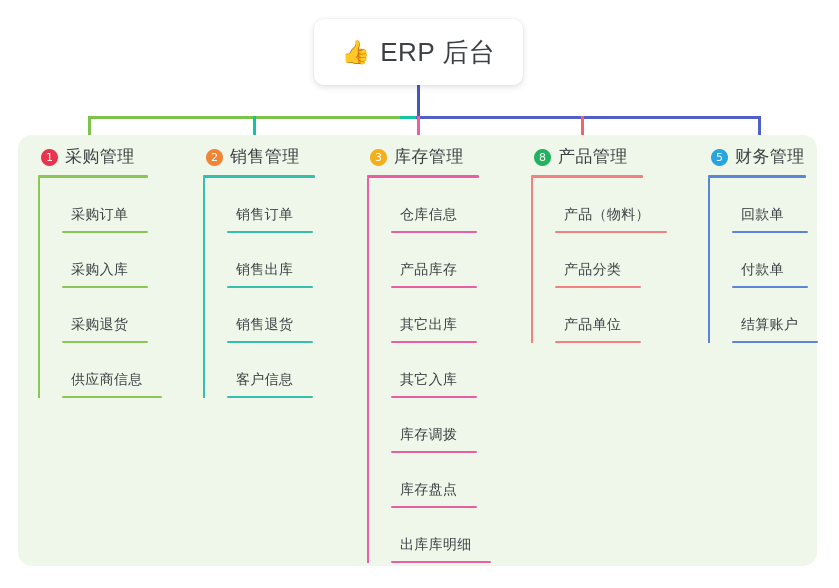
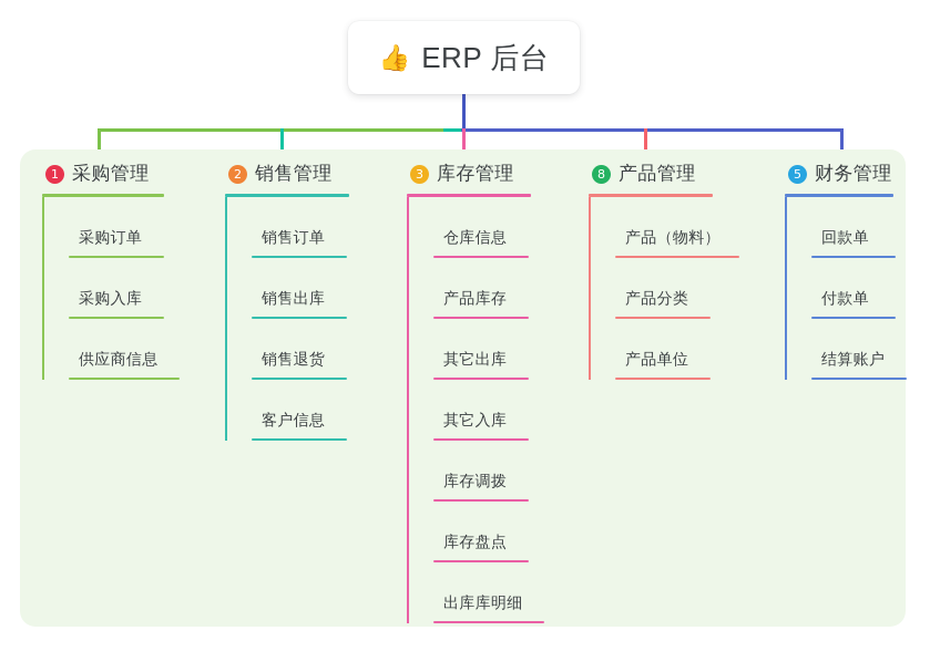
  👍
  ERP 后台
  1
  采购管理
  采购订单
  采购入库
- 采购退货
  供应商信息
  2
  销售管理
  销售订单
  销售出库
  销售退货
  客户信息
  3
  库存管理
  仓库信息
  产品库存
  其它出库
  其它入库
  库存调拨
  库存盘点
  出库库明细
  8
  产品管理
  产品（物料）
  产品分类
  产品单位
  5
  财务管理
  回款单
  付款单
  结算账户
